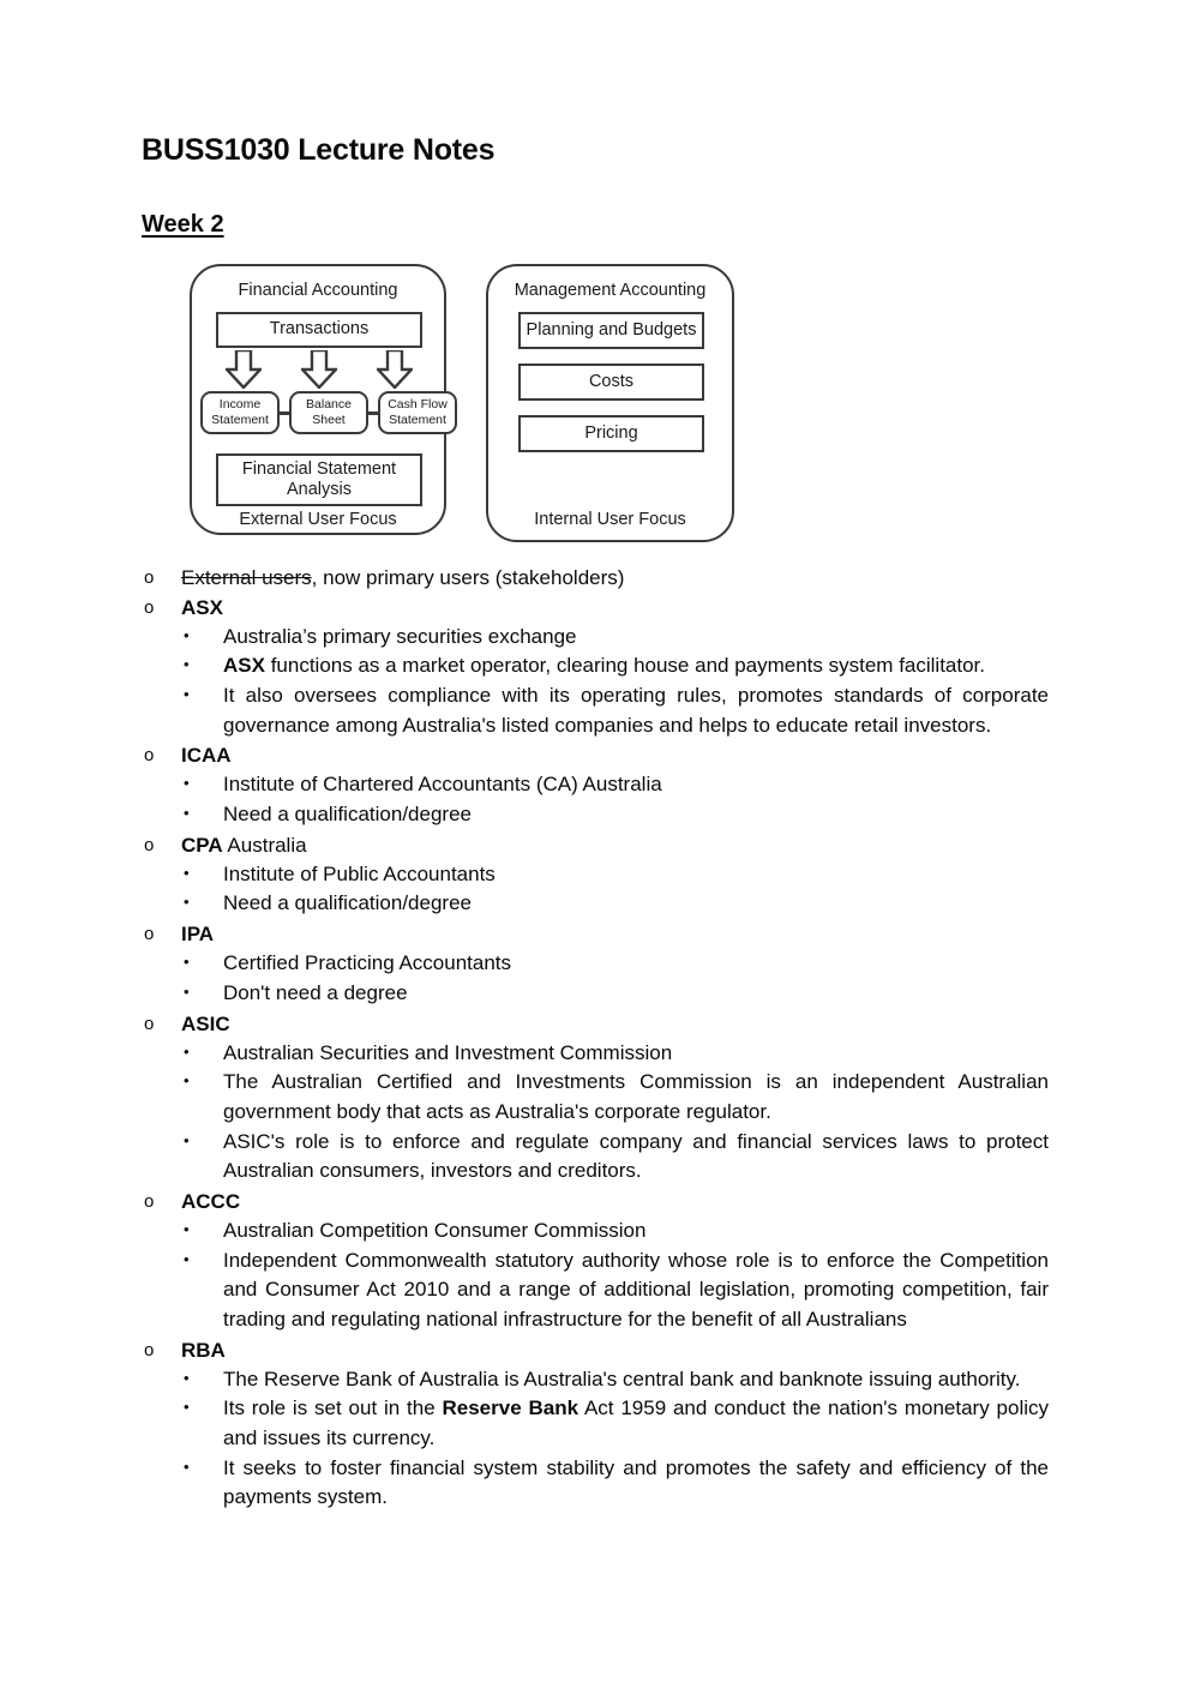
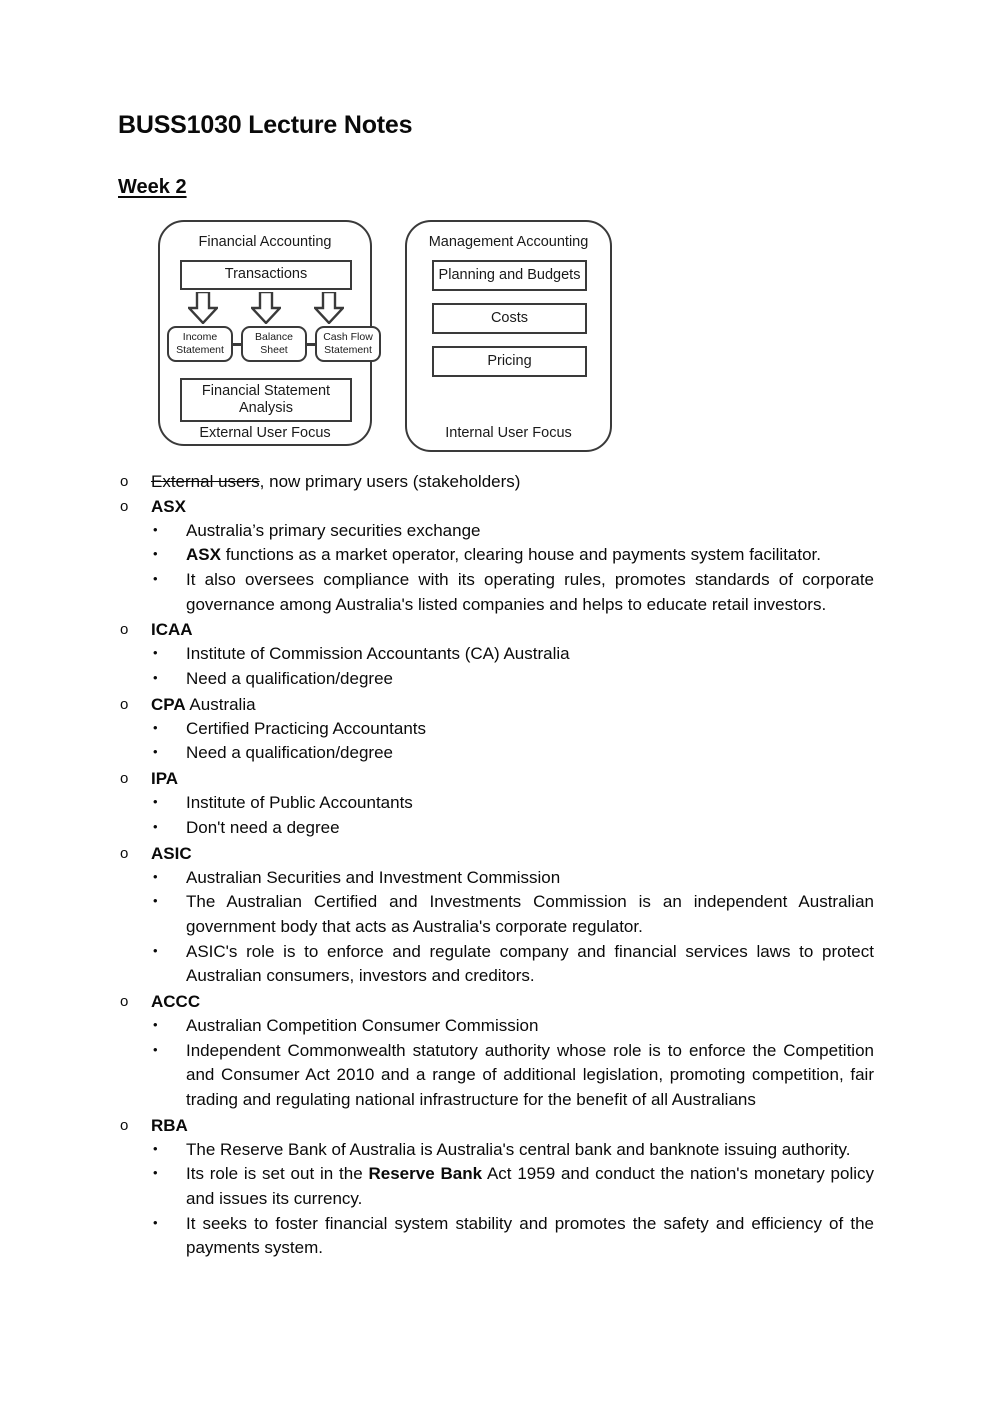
  BUSS1030 Lecture Notes
  Week 2
  Financial Accounting
  Transactions
  Income Statement
  Balance Sheet
  Cash Flow Statement
  Financial Statement Analysis
  External User Focus
  Management Accounting
  Planning and Budgets
  Costs
  Pricing
  Internal User Focus
  o
  External users, now primary users (stakeholders)
  o
  ASX
  •
  Australia’s primary securities exchange
  •
  ASX functions as a market operator, clearing house and payments system facilitator.
  •
  It also oversees compliance with its operating rules, promotes standards of corporate governance among Australia's listed companies and helps to educate retail investors.
  o
  ICAA
  •
- Institute of Chartered Accountants (CA) Australia
+ Institute of Commission Accountants (CA) Australia
  •
  Need a qualification/degree
  o
  CPA Australia
  •
- Institute of Public Accountants
+ Certified Practicing Accountants
  •
  Need a qualification/degree
  o
  IPA
  •
- Certified Practicing Accountants
+ Institute of Public Accountants
  •
  Don't need a degree
  o
  ASIC
  •
  Australian Securities and Investment Commission
  •
  The Australian Certified and Investments Commission is an independent Australian government body that acts as Australia's corporate regulator.
  •
  ASIC's role is to enforce and regulate company and financial services laws to protect Australian consumers, investors and creditors.
  o
  ACCC
  •
  Australian Competition Consumer Commission
  •
  Independent Commonwealth statutory authority whose role is to enforce the Competition and Consumer Act 2010 and a range of additional legislation, promoting competition, fair trading and regulating national infrastructure for the benefit of all Australians
  o
  RBA
  •
  The Reserve Bank of Australia is Australia's central bank and banknote issuing authority.
  •
  Its role is set out in the Reserve Bank Act 1959 and conduct the nation's monetary policy and issues its currency.
  •
  It seeks to foster financial system stability and promotes the safety and efficiency of the payments system.
